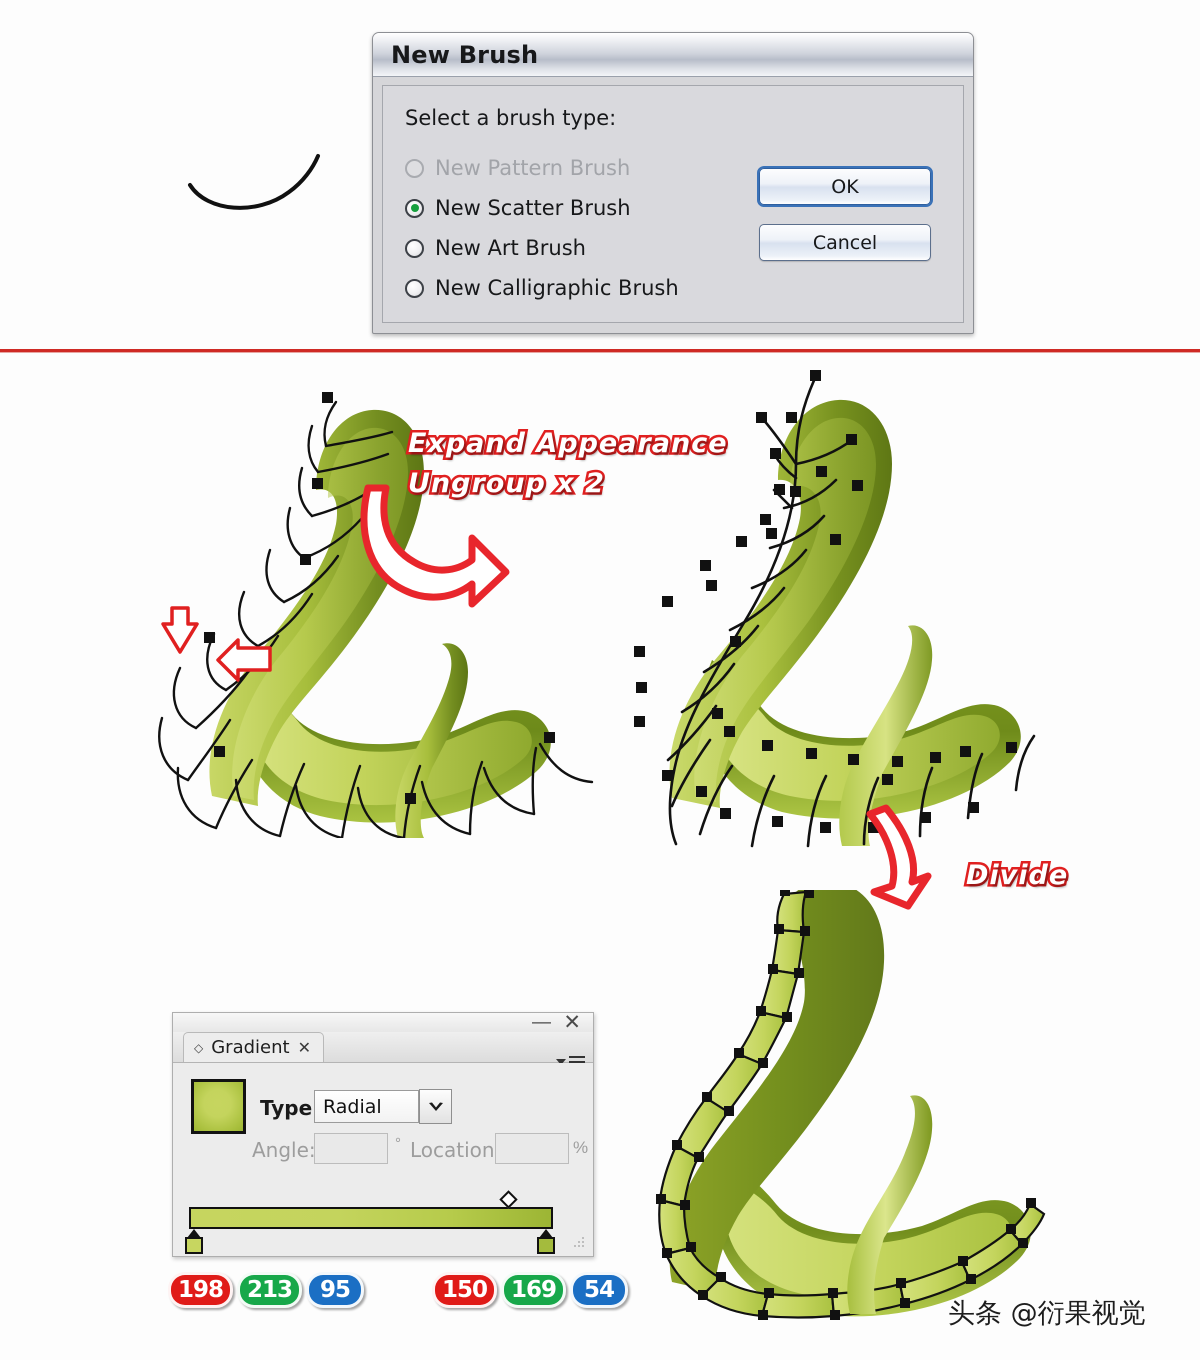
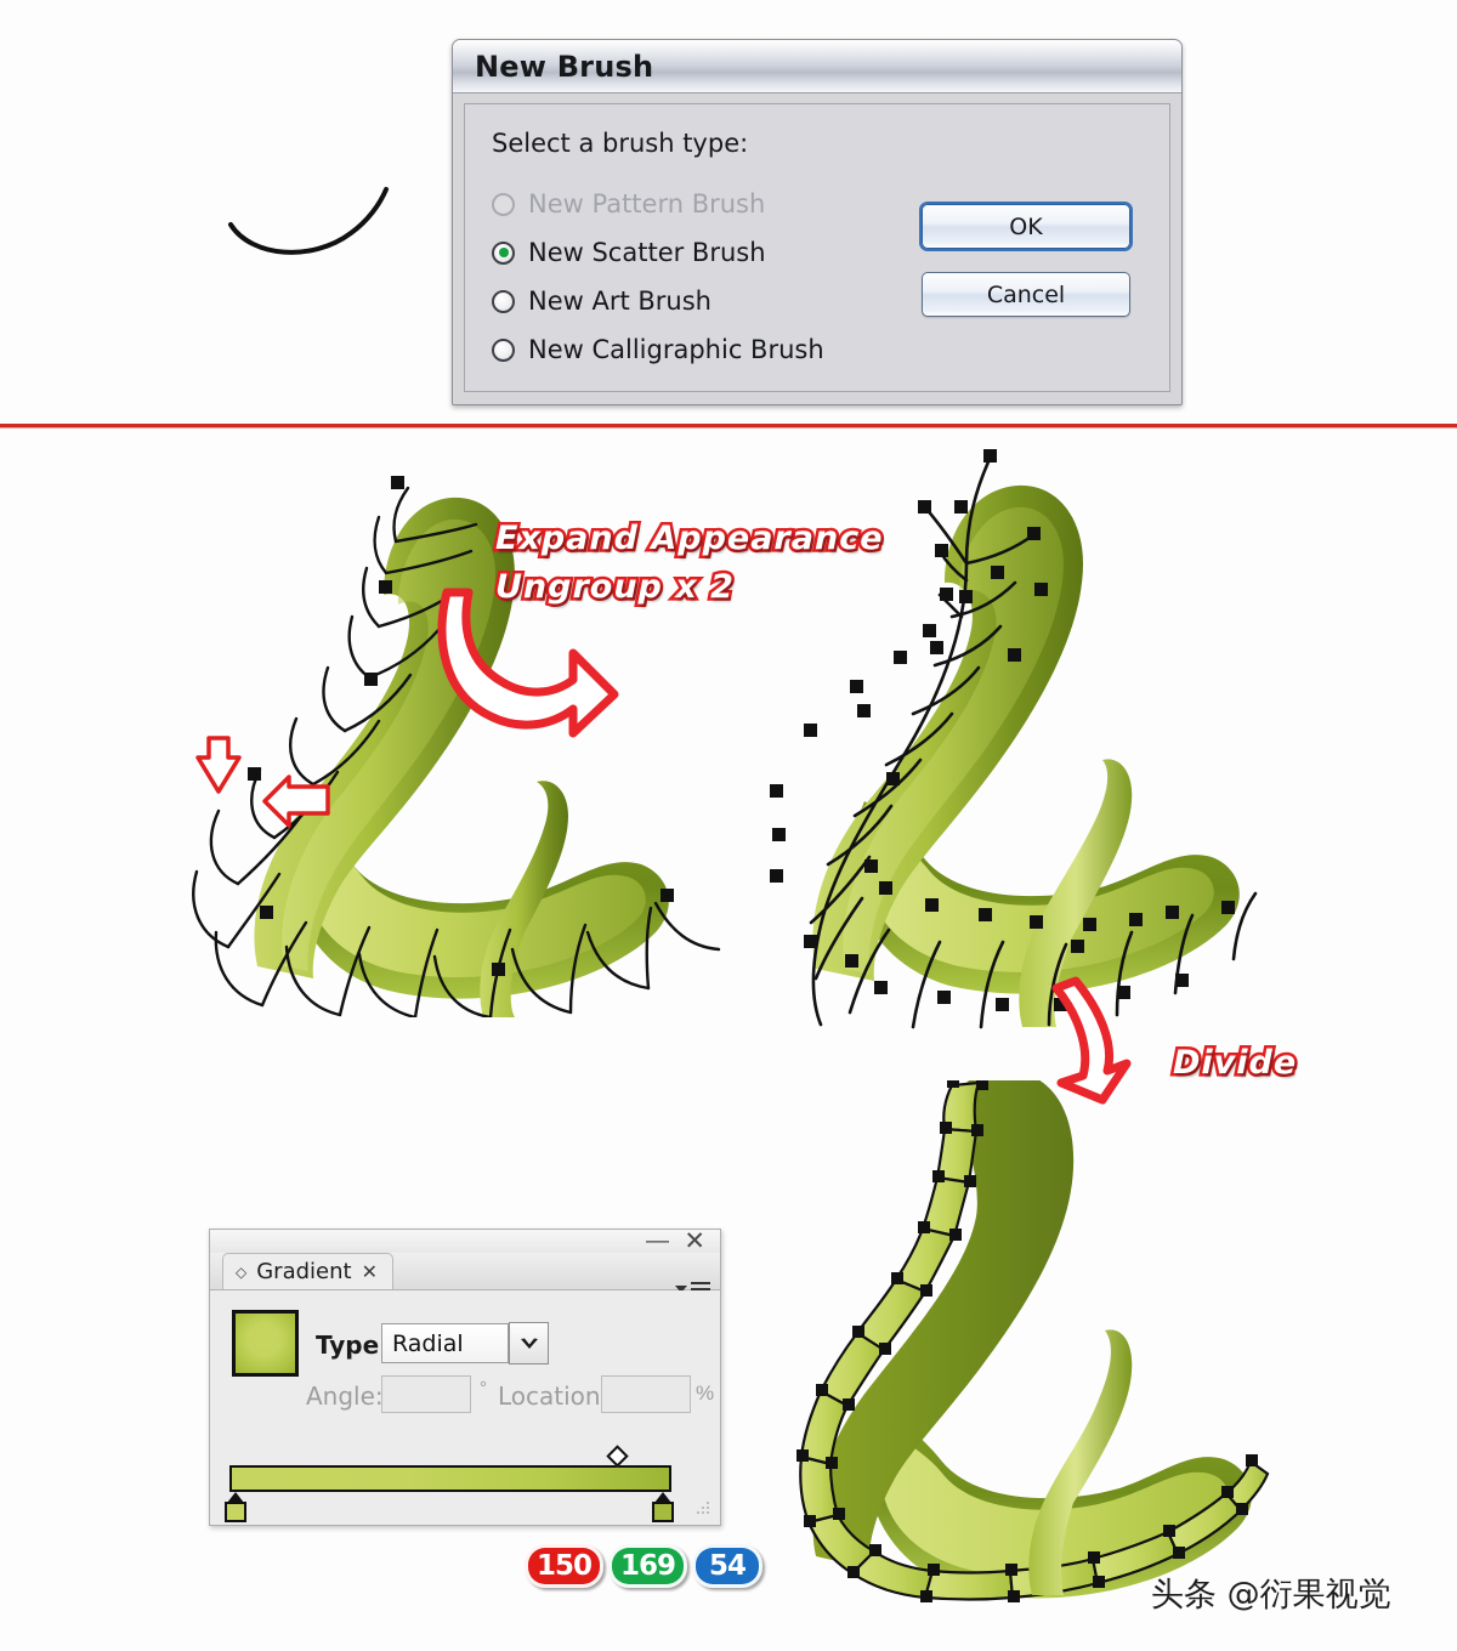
  New Brush
  Select a brush type:
  New Pattern Brush
  New Scatter Brush
  New Art Brush
  New Calligraphic Brush
  OK
  Cancel
  Expand Appearance
  Ungroup x 2
  Divide
  —
  ✕
  ◇
  Gradient
  ✕
  Type
  Radial
  Angle:
  °
  Location
  %
- 198
- 213
- 95
  150
  169
  54
  头条 @衍果视觉
